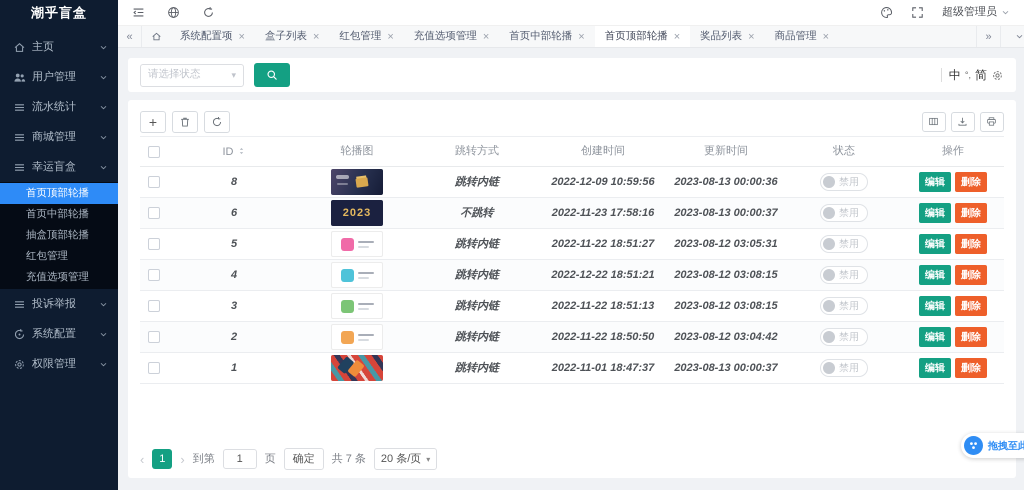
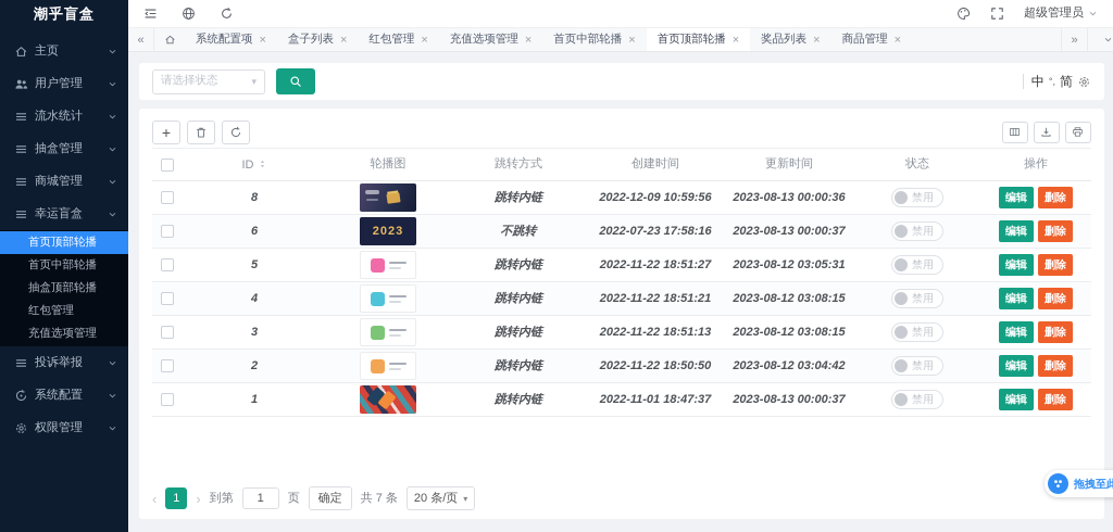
  潮乎盲盒
  主页
  用户管理
  流水统计
+ 抽盒管理
  商城管理
  幸运盲盒
  首页顶部轮播
  首页中部轮播
  抽盒顶部轮播
  红包管理
  充值选项管理
  投诉举报
  系统配置
  权限管理
  超级管理员
  «
  系统配置项
  ×
  盒子列表
  ×
  红包管理
  ×
  充值选项管理
  ×
  首页中部轮播
  ×
  首页顶部轮播
  ×
  奖品列表
  ×
  商品管理
  ×
  »
  请选择状态
  ▾
  中
  °,
  简
  +
  		ID	轮播图	跳转方式	创建时间	更新时间	状态	操作
  	8		跳转内链	2022-12-09 10:59:56	2023-08-13 00:00:36	禁用	编辑 删除
- 	6	2023	不跳转	2022-11-23 17:58:16	2023-08-13 00:00:37	禁用	编辑 删除
+ 	6	2023	不跳转	2022-07-23 17:58:16	2023-08-13 00:00:37	禁用	编辑 删除
  	5		跳转内链	2022-11-22 18:51:27	2023-08-12 03:05:31	禁用	编辑 删除
- 	4		跳转内链	2022-12-22 18:51:21	2023-08-12 03:08:15	禁用	编辑 删除
+ 	4		跳转内链	2022-11-22 18:51:21	2023-08-12 03:08:15	禁用	编辑 删除
  	3		跳转内链	2022-11-22 18:51:13	2023-08-12 03:08:15	禁用	编辑 删除
  	2		跳转内链	2022-11-22 18:50:50	2023-08-12 03:04:42	禁用	编辑 删除
  	1		跳转内链	2022-11-01 18:47:37	2023-08-13 00:00:37	禁用	编辑 删除
  ‹
  1
  ›
  到第
  1
  页
  确定
  共 7 条
  20 条/页
  ▾
  拖拽至此
